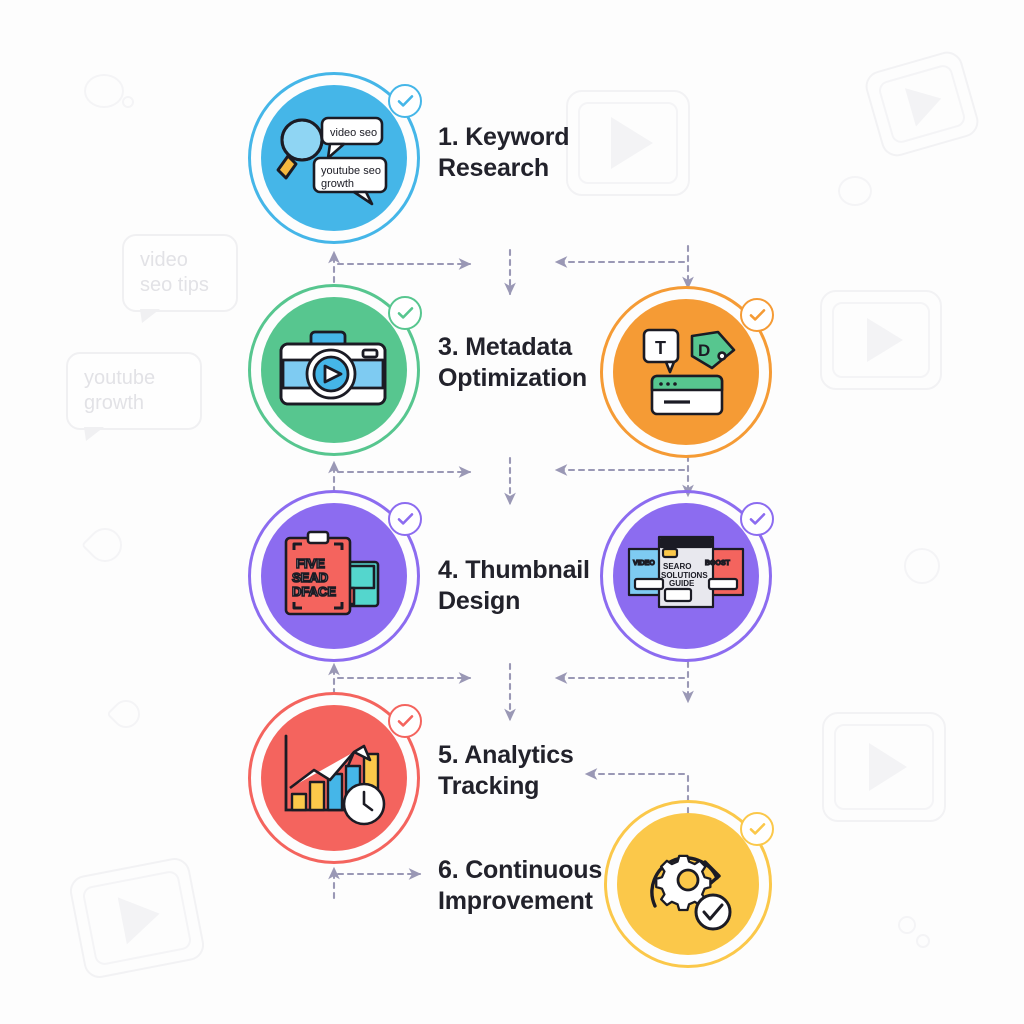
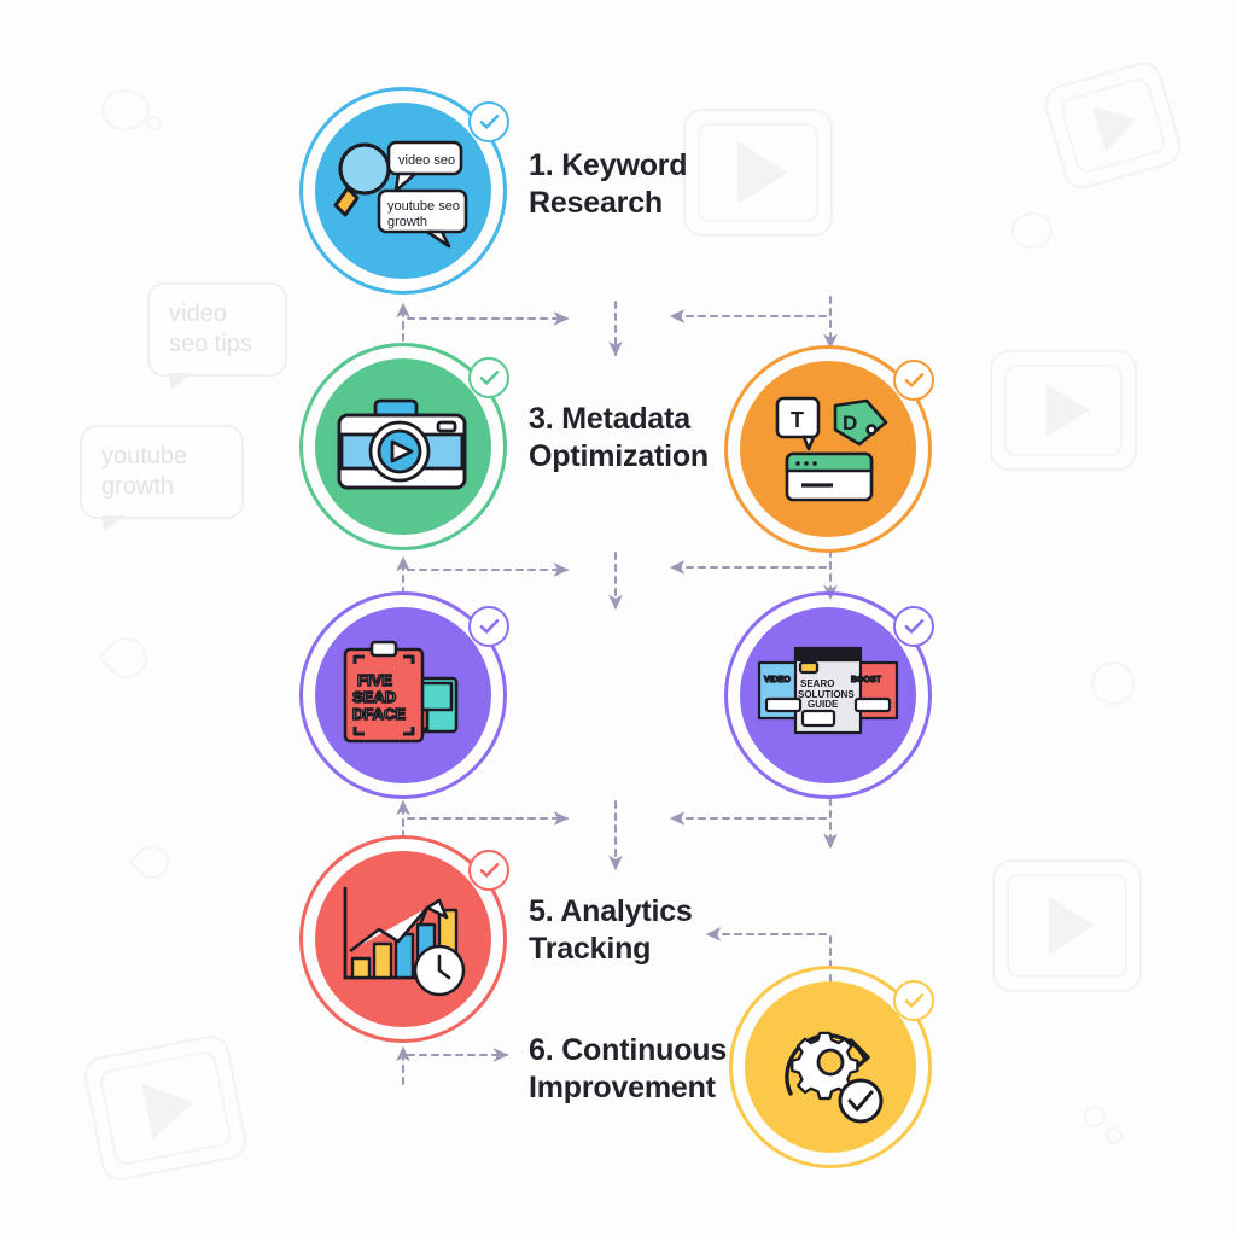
  video seo tips
  youtube growth
  video seo
  youtube seo
  growth
  1. Keyword
  Research
  T
  D
  3. Metadata
  Optimization
  FIVE
  SEAD
  DFACE
- 4. Thumbnail
- Design
  SEARO
  SOLUTIONS
  GUIDE
  5. Analytics
  Tracking
  6. Continuous
  Improvement
